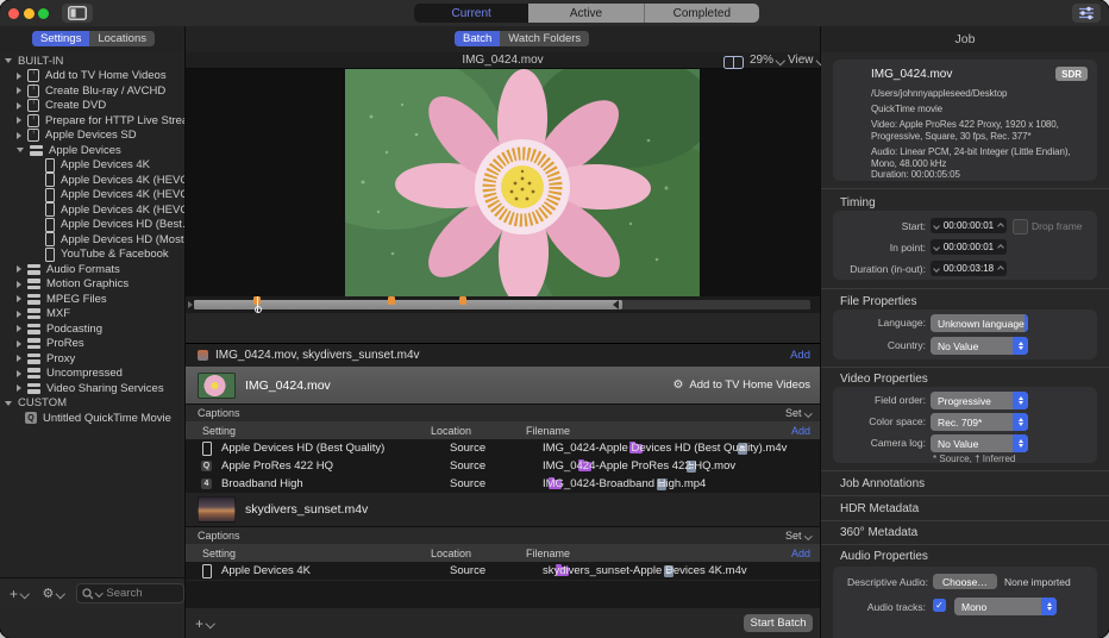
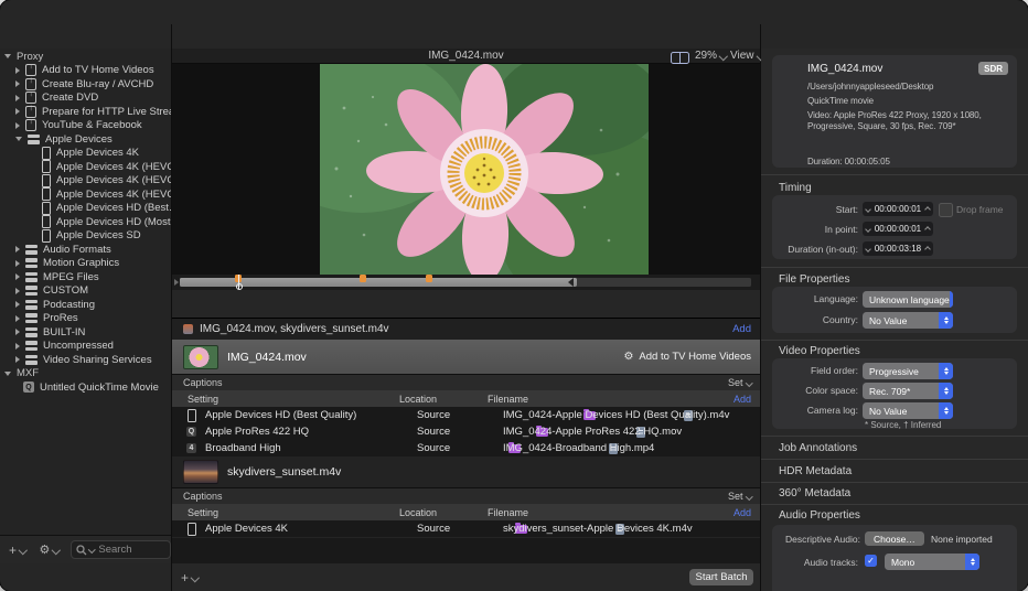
- Current
- Active
- Completed
- Settings
- Locations
- Batch
- Watch Folders
- Job
- BUILT-IN
+ Proxy
  Add to TV Home Videos
  Create Blu-ray / AVCHD
  Create DVD
  Prepare for HTTP Live Stre
- Apple Devices SD
+ YouTube & Facebook
  Apple Devices
  Apple Devices 4K
  Apple Devices 4K (HEVC
  Apple Devices 4K (HEVC
  Apple Devices 4K (HEVC
  Apple Devices HD (Best
  Apple Devices HD (Most
- YouTube & Facebook
+ Apple Devices SD
  Audio Formats
  Motion Graphics
  MPEG Files
- MXF
+ CUSTOM
  Podcasting
  ProRes
- Proxy
+ BUILT-IN
  Uncompressed
  Video Sharing Services
- CUSTOM
+ MXF
  Untitled QuickTime Movie
  +
  ⚙
  Search
  IMG_0424.mov
  29%
  View
  IMG_0424.mov, skydivers_sunset.m4v
  Add
  IMG_0424.mov
  ⚙
  Add to TV Home Videos
  Captions
  Set
  Setting
  Location
  Filename
  Add
  Apple Devices HD (Best Quality)
  Source
  IMG_0424-Apple Devices HD (Best Quality).m4v
  Apple ProRes 422 HQ
  Source
  IMG_0424-Apple ProRes 422 HQ.mov
  Broadband High
  Source
  IMG_0424-Broadband High.mp4
  skydivers_sunset.m4v
  Captions
  Set
  Setting
  Location
  Filename
  Add
  Apple Devices 4K
  Source
  skydivers_sunset-Apple Devices 4K.m4v
  +
  Start Batch
  IMG_0424.mov
  SDR
  /Users/johnnyappleseed/Desktop
  QuickTime movie
- Video: Apple ProRes 422 Proxy, 1920 x 1080, Progressive, Square, 30 fps, Rec. 377*
+ Video: Apple ProRes 422 Proxy, 1920 x 1080, Progressive, Square, 30 fps, Rec. 709*
- Audio: Linear PCM, 24-bit Integer (Little Endian), Mono, 48.000 kHz
  Duration: 00:00:05:05
  Timing
  Start:
  00:00:00:01
  Drop frame
  In point:
  00:00:00:01
  Duration (in-out):
  00:00:03:18
  File Properties
  Language:
  Unknown language
  Country:
  No Value
  Video Properties
  Field order:
  Progressive
  Color space:
  Rec. 709*
  Camera log:
  No Value
  * Source, † Inferred
  Job Annotations
  HDR Metadata
  360° Metadata
  Audio Properties
  Descriptive Audio:
  Choose…
  None imported
  Audio tracks:
  ✓
  Mono
